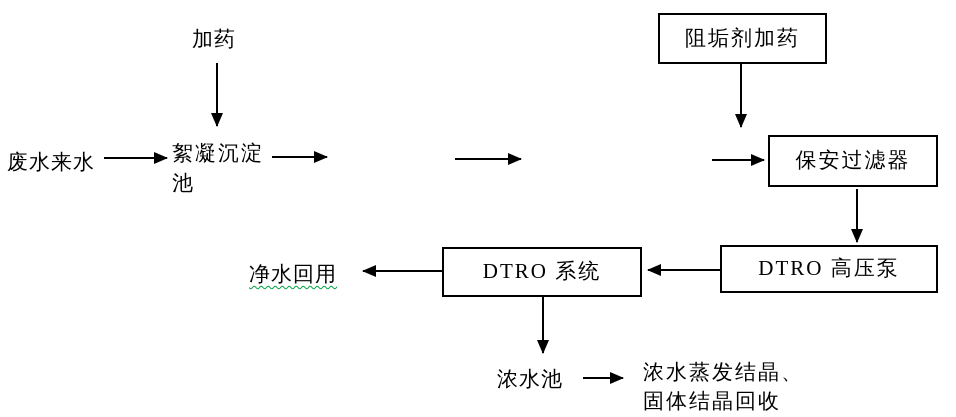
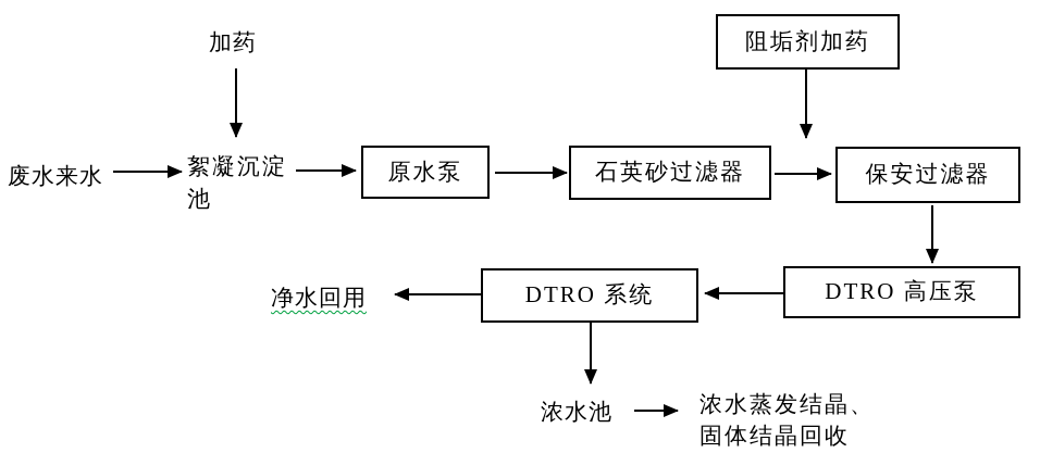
  加药
  废水来水
  絮凝沉淀
  池
  净水回用
  浓水池
  浓水蒸发结晶、
  固体结晶回收
+ 原水泵
+ 石英砂过滤器
  保安过滤器
  阻垢剂加药
  DTRO 高压泵
  DTRO 系统
